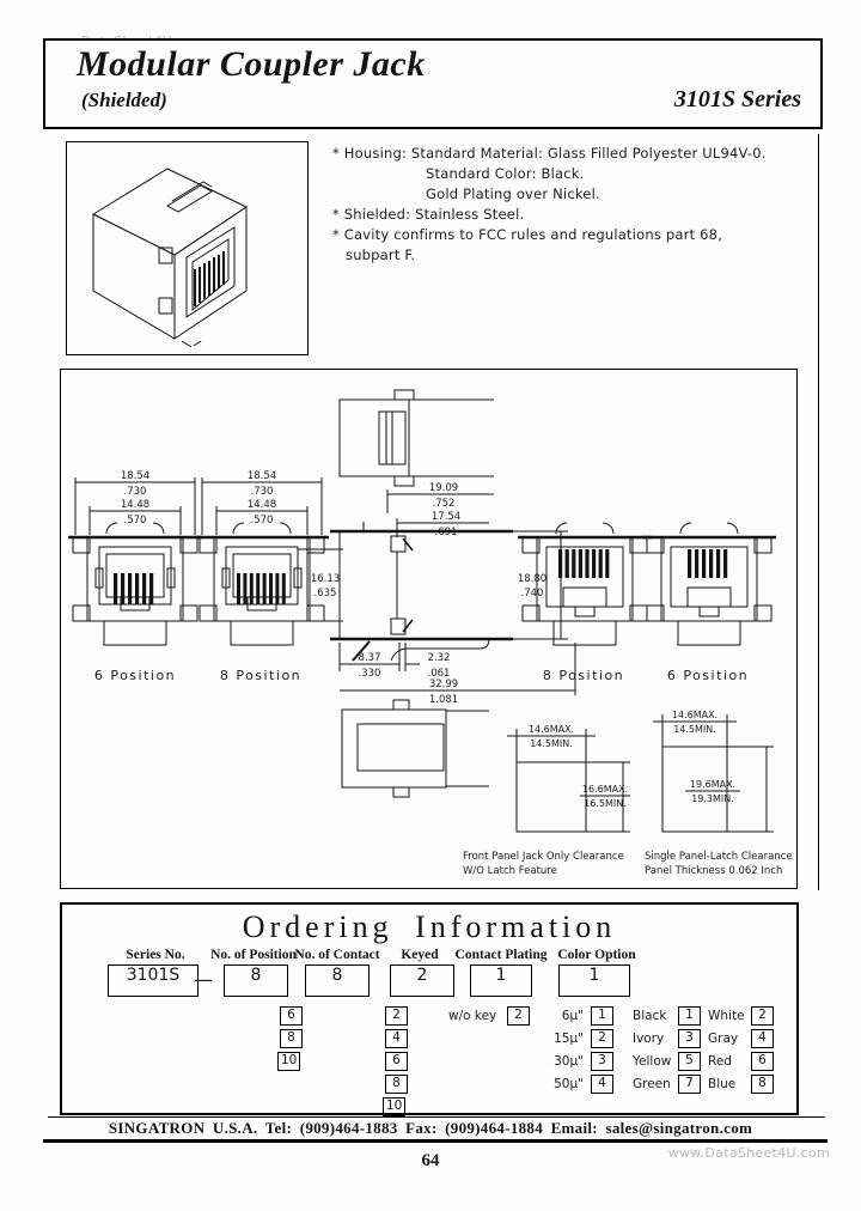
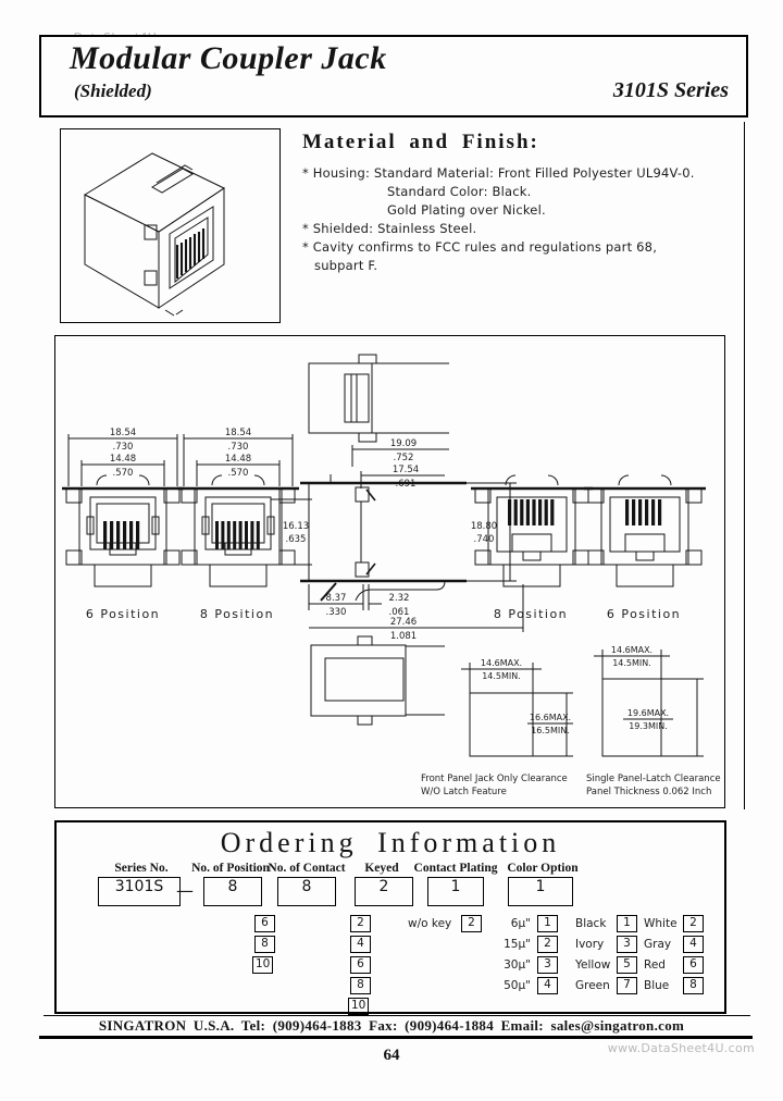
  Modular Coupler Jack
  (Shielded)
  3101S Series
+ Material and Finish:
- * Housing: Standard Material: Glass Filled Polyester UL94V-0.
+ * Housing: Standard Material: Front Filled Polyester UL94V-0.
  Standard Color: Black.
  Gold Plating over Nickel.
  * Shielded: Stainless Steel.
  * Cavity confirms to FCC rules and regulations part 68,
  subpart F.
  18.54
  .730
  14.48
  .570
  6 Position
  18.54
  .730
  14.48
  .570
  8 Position
  19.09
  .752
  17.54
  16.13
  .635
  18.0
  .740
  8.37
  .330
  2.32
  .061
- 32.99
+ 27.46
  1.081
  8 Position
  6 Position
  14.6MAX.
  14.5MIN.
  16.6MAX.
  16.5MIN.
  Front Panel Jack Only Clearance
  W/O Latch Feature
  14.6MAX.
  14.5MIN.
  19.6MAX.
  19.3MIN.
  Single Panel-Latch Clearance
  Panel Thickness 0.062 Inch
  Ordering Information
  Series No.
  No. of Position
  No. of Contact
  Keyed
  Contact Plating
  Color Option
  3101S
  —
  8
  8
  2
  1
  1
  6
  8
  10
  2
  4
  6
  8
  10
  w/o key
  2
  6µ"
  1
  15µ"
  2
  30µ"
  3
  50µ"
  4
  Black
  1
  White
  2
  Ivory
  3
  Gray
  4
  Yellow
  5
  Red
  6
  Green
  7
  Blue
  8
  SINGATRON U.S.A. Tel: (909)464-1883 Fax: (909)464-1884 Email: sales@singatron.com
  64
  www.DataSheet4U.com
